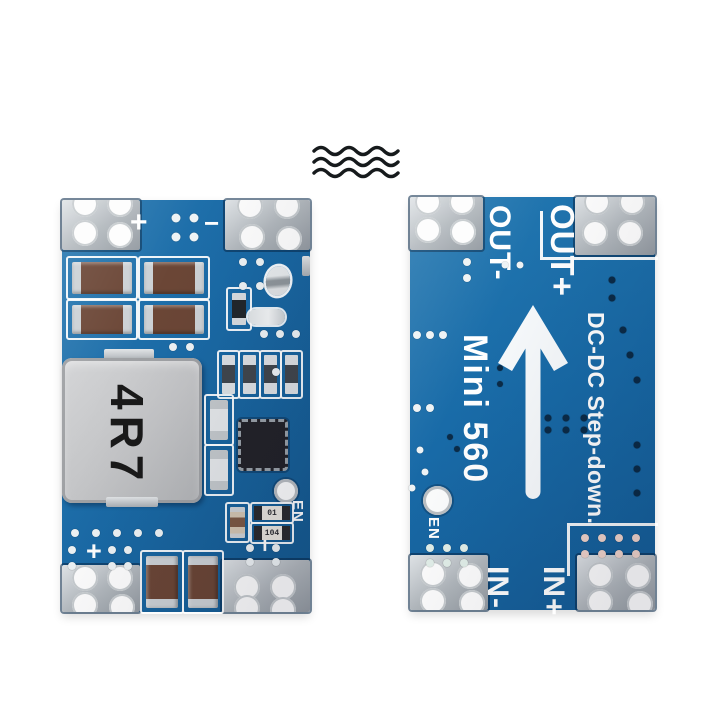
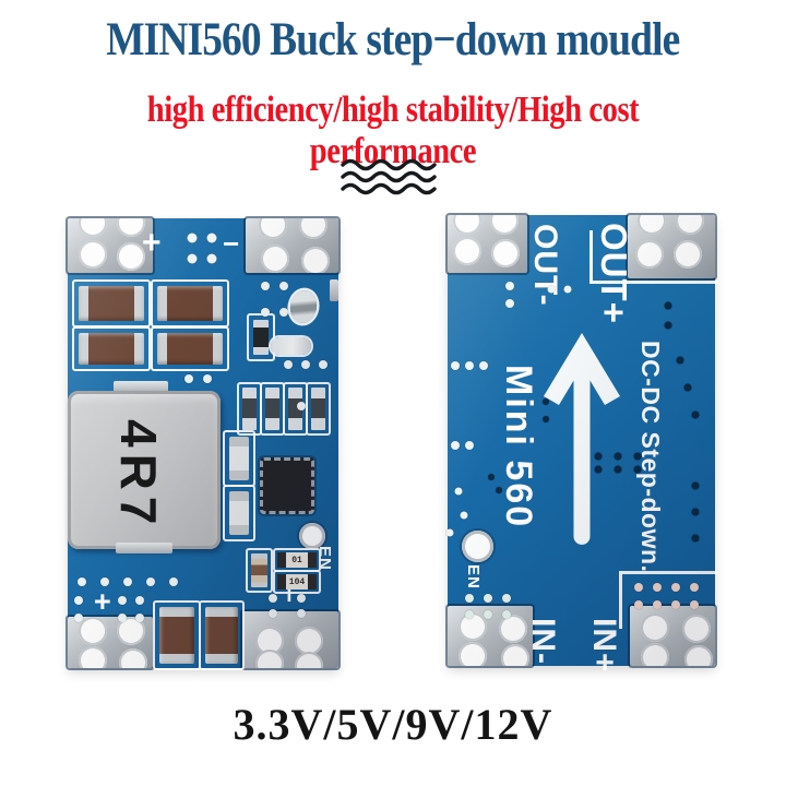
+ MINI560 Buck step−down moudle
+ high efficiency/high stability/High cost performance
+ 3.3V/5V/9V/12V
